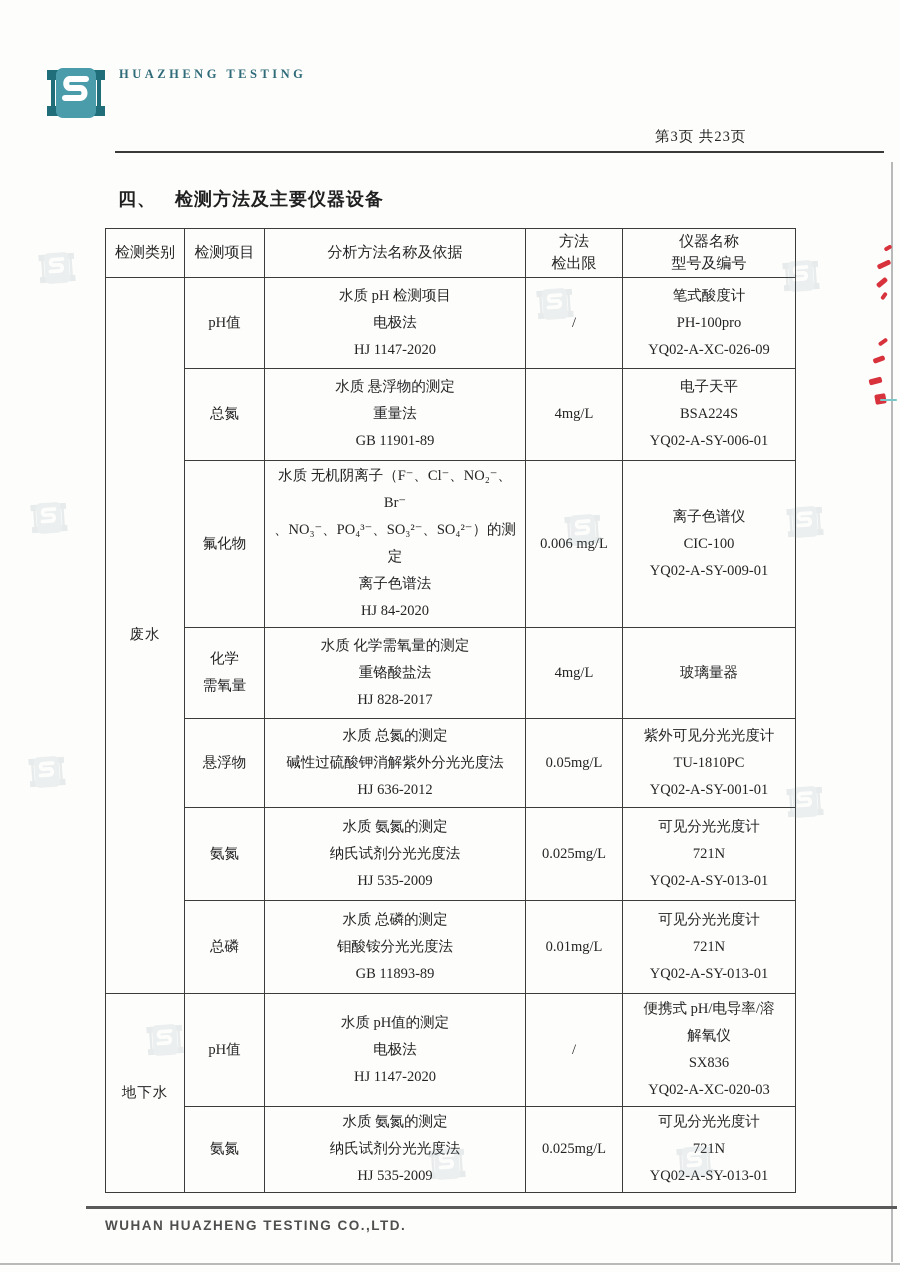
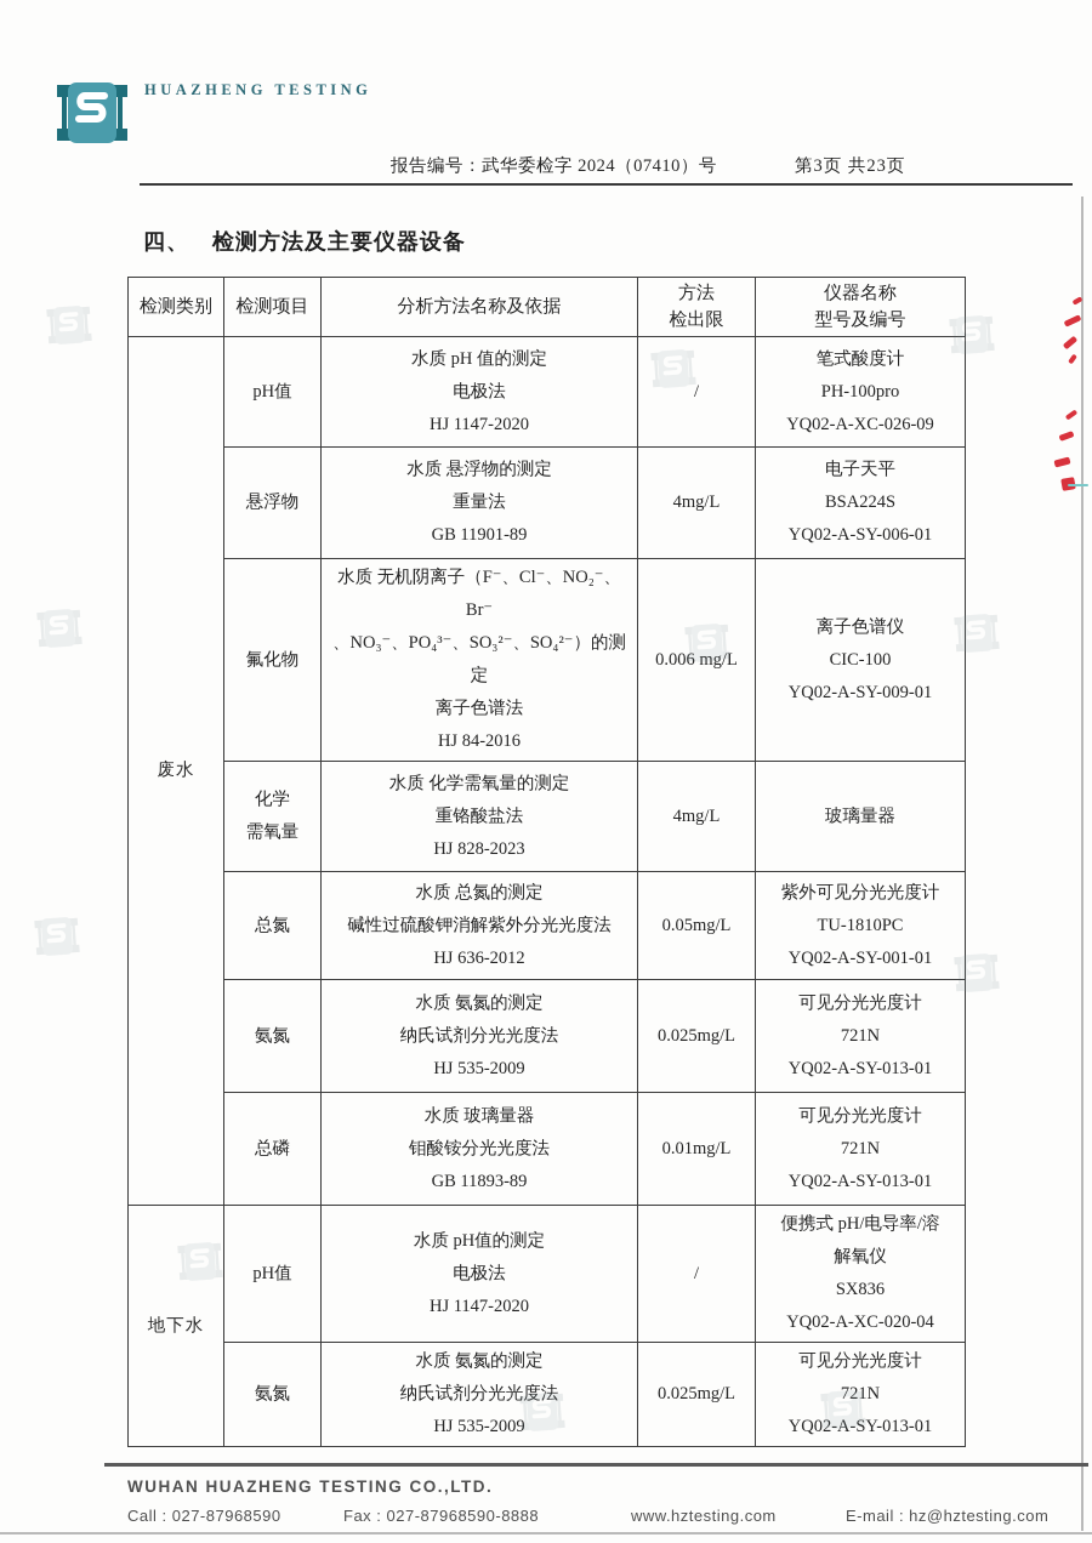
  HUAZHENG TESTING
+ 报告编号：武华委检字 2024（07410）号
  第3页 共23页
  四、 检测方法及主要仪器设备
  检测类别	检测项目	分析方法名称及依据	方法 检出限	仪器名称 型号及编号
- 废水	pH值	水质 pH 检测项目 电极法 HJ 1147-2020	/	笔式酸度计 PH-100pro YQ02-A-XC-026-09
+ 废水	pH值	水质 pH 值的测定 电极法 HJ 1147-2020	/	笔式酸度计 PH-100pro YQ02-A-XC-026-09
- 总氮	水质 悬浮物的测定 重量法 GB 11901-89	4mg/L	电子天平 BSA224S YQ02-A-SY-006-01
+ 悬浮物	水质 悬浮物的测定 重量法 GB 11901-89	4mg/L	电子天平 BSA224S YQ02-A-SY-006-01
- 氟化物	水质 无机阴离子（F⁻、Cl⁻、NO₂⁻、Br⁻ 、NO₃⁻、PO₄³⁻、SO₃²⁻、SO₄²⁻）的测定 离子色谱法 HJ 84-2020	0.006 mg/L	离子色谱仪 CIC-100 YQ02-A-SY-009-01
+ 氟化物	水质 无机阴离子（F⁻、Cl⁻、NO₂⁻、Br⁻ 、NO₃⁻、PO₄³⁻、SO₃²⁻、SO₄²⁻）的测定 离子色谱法 HJ 84-2016	0.006 mg/L	离子色谱仪 CIC-100 YQ02-A-SY-009-01
- 化学 需氧量	水质 化学需氧量的测定 重铬酸盐法 HJ 828-2017	4mg/L	玻璃量器
+ 化学 需氧量	水质 化学需氧量的测定 重铬酸盐法 HJ 828-2023	4mg/L	玻璃量器
- 悬浮物	水质 总氮的测定 碱性过硫酸钾消解紫外分光光度法 HJ 636-2012	0.05mg/L	紫外可见分光光度计 TU-1810PC YQ02-A-SY-001-01
+ 总氮	水质 总氮的测定 碱性过硫酸钾消解紫外分光光度法 HJ 636-2012	0.05mg/L	紫外可见分光光度计 TU-1810PC YQ02-A-SY-001-01
  氨氮	水质 氨氮的测定 纳氏试剂分光光度法 HJ 535-2009	0.025mg/L	可见分光光度计 721N YQ02-A-SY-013-01
- 总磷	水质 总磷的测定 钼酸铵分光光度法 GB 11893-89	0.01mg/L	可见分光光度计 721N YQ02-A-SY-013-01
+ 总磷	水质 玻璃量器 钼酸铵分光光度法 GB 11893-89	0.01mg/L	可见分光光度计 721N YQ02-A-SY-013-01
- 地下水	pH值	水质 pH值的测定 电极法 HJ 1147-2020	/	便携式 pH/电导率/溶 解氧仪 SX836 YQ02-A-XC-020-03
+ 地下水	pH值	水质 pH值的测定 电极法 HJ 1147-2020	/	便携式 pH/电导率/溶 解氧仪 SX836 YQ02-A-XC-020-04
  氨氮	水质 氨氮的测定 纳氏试剂分光光度法 HJ 535-2009	0.025mg/L	可见分光光度计 721N YQ02-A-SY-013-01
  WUHAN HUAZHENG TESTING CO.,LTD.
+ Call : 027-87968590
+ Fax : 027-87968590-8888
+ www.hztesting.com
+ E-mail : hz@hztesting.com
